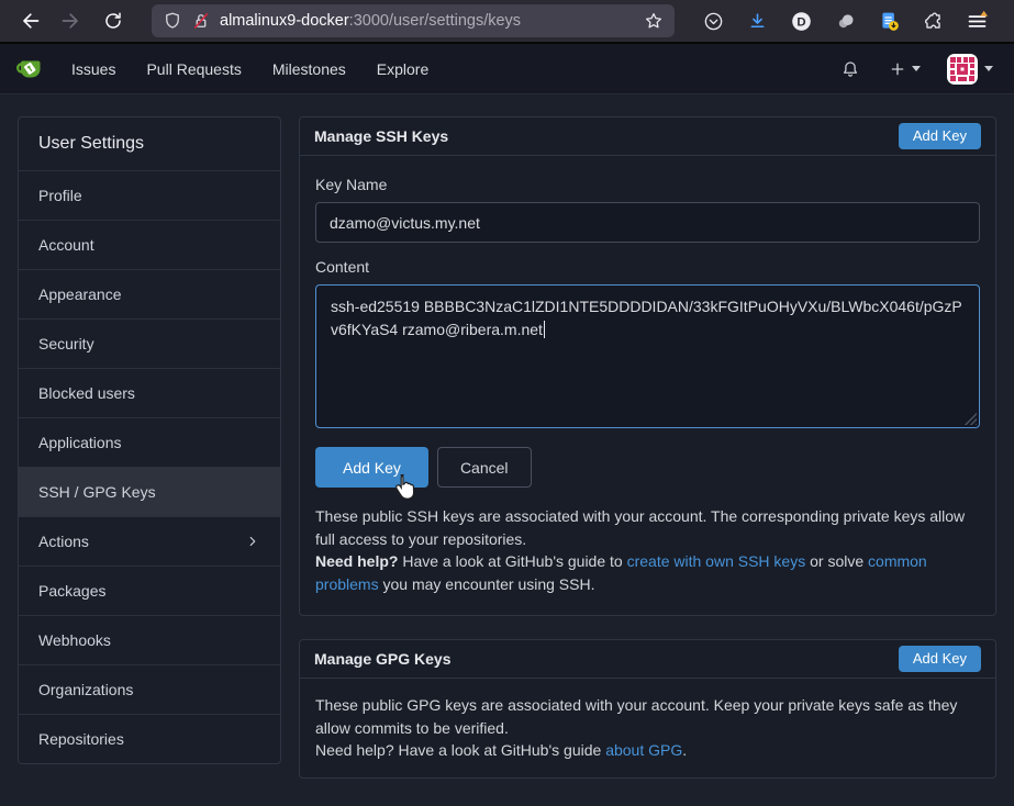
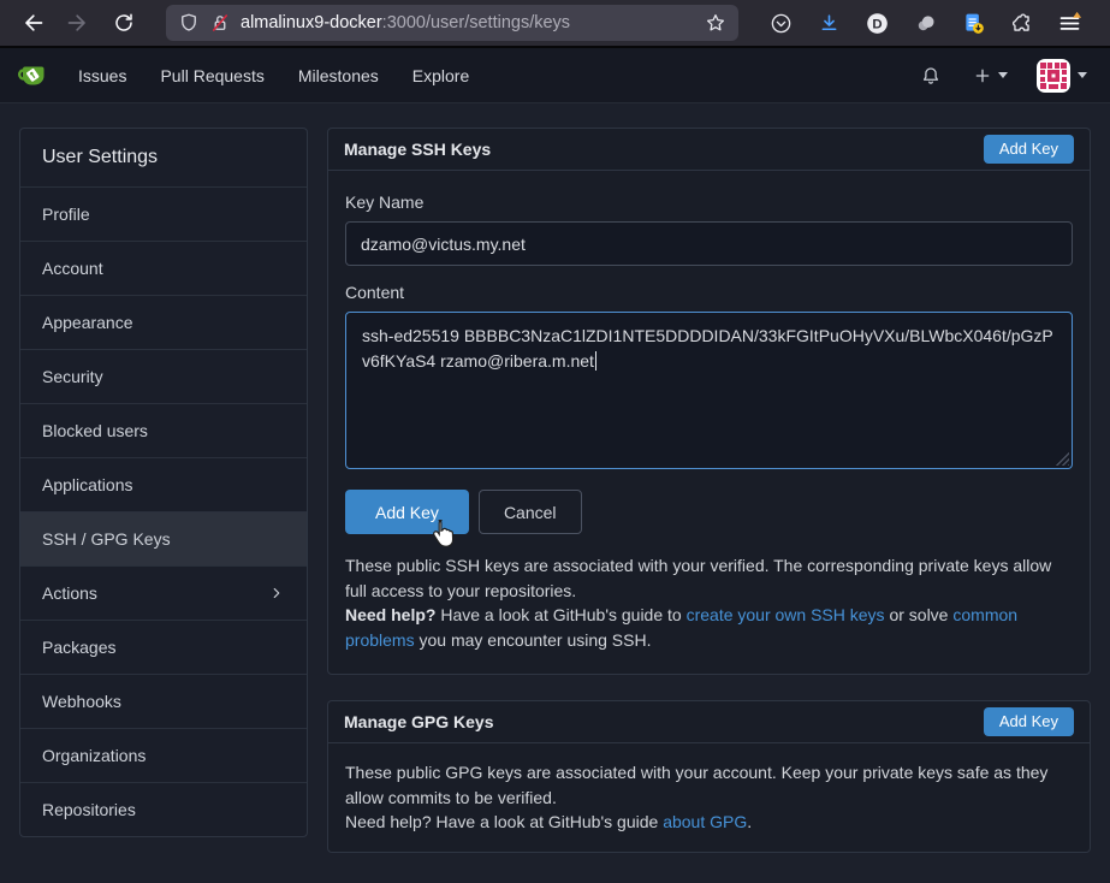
  almalinux9-docker:3000/user/settings/keys
  D
  Issues
  Pull Requests
  Milestones
  Explore
  User Settings
  Profile
  Account
  Appearance
  Security
  Blocked users
  Applications
  SSH / GPG Keys
  Actions
  Packages
  Webhooks
  Organizations
  Repositories
  Manage SSH Keys
  Add Key
  Key Name
  dzamo@victus.my.net
  Content
  ssh-ed25519 BBBBC3NzaC1lZDI1NTE5DDDDIDAN/33kFGItPuOHyVXu/BLWbcX046t/pGzPv6fKYaS4 rzamo@ribera.m.net
  Add Key
  Cancel
- These public SSH keys are associated with your account. The corresponding private keys allow full access to your repositories.
+ These public SSH keys are associated with your verified. The corresponding private keys allow full access to your repositories.
- Need help? Have a look at GitHub's guide to create with own SSH keys or solve common problems you may encounter using SSH.
+ Need help? Have a look at GitHub's guide to create your own SSH keys or solve common problems you may encounter using SSH.
  Manage GPG Keys
  Add Key
  These public GPG keys are associated with your account. Keep your private keys safe as they allow commits to be verified.
  Need help? Have a look at GitHub's guide about GPG.
